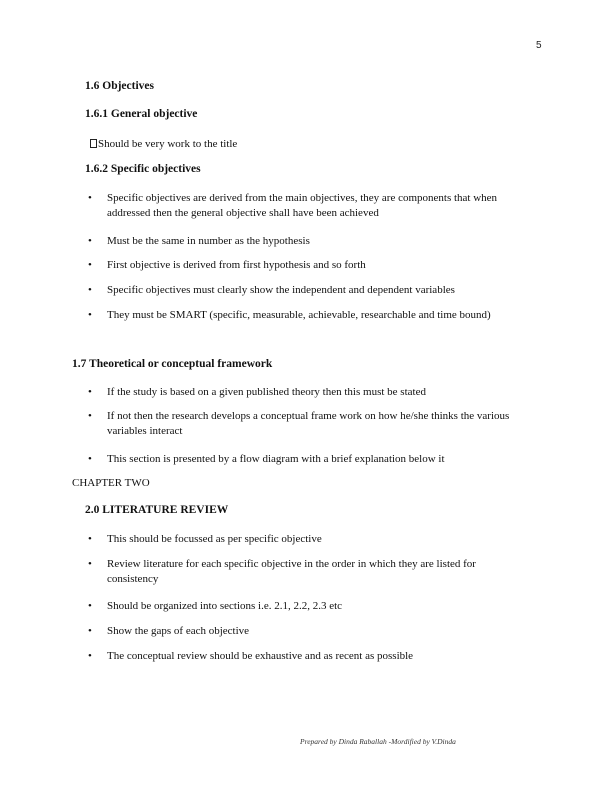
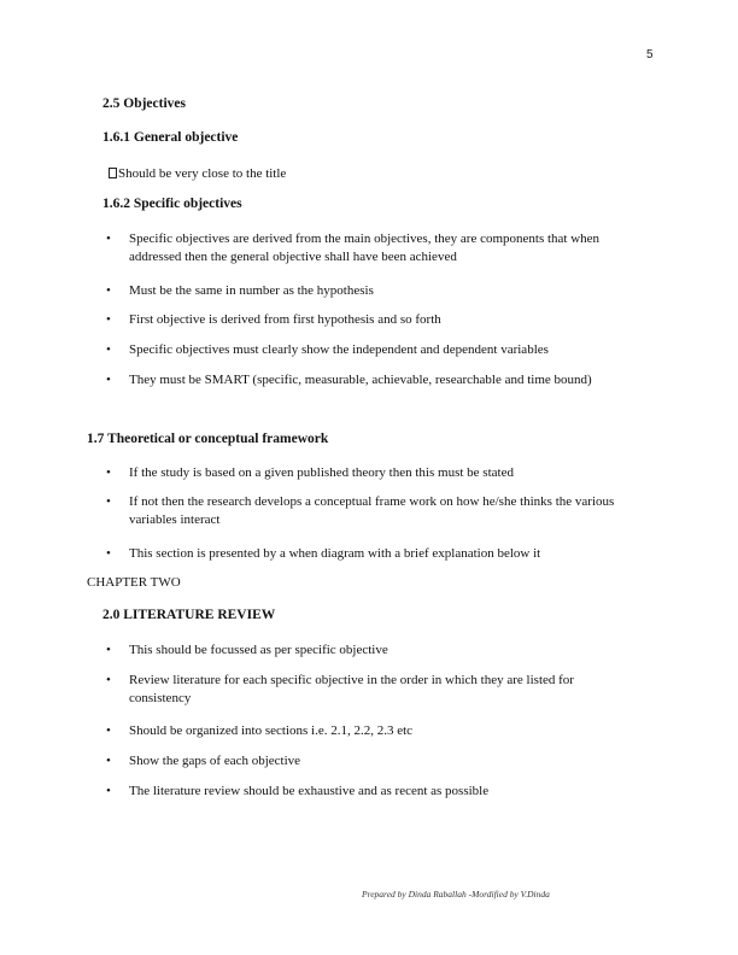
  5
- 1.6 Objectives
+ 2.5 Objectives
  1.6.1 General objective
- Should be very work to the title
+ Should be very close to the title
  1.6.2 Specific objectives
  •
  Specific objectives are derived from the main objectives, they are components that when addressed then the general objective shall have been achieved
  •
  Must be the same in number as the hypothesis
  •
  First objective is derived from first hypothesis and so forth
  •
  Specific objectives must clearly show the independent and dependent variables
  •
  They must be SMART (specific, measurable, achievable, researchable and time bound)
  1.7 Theoretical or conceptual framework
  •
  If the study is based on a given published theory then this must be stated
  •
  If not then the research develops a conceptual frame work on how he/she thinks the various variables interact
  •
- This section is presented by a flow diagram with a brief explanation below it
+ This section is presented by a when diagram with a brief explanation below it
  CHAPTER TWO
  2.0 LITERATURE REVIEW
  •
  This should be focussed as per specific objective
  •
  Review literature for each specific objective in the order in which they are listed for consistency
  •
  Should be organized into sections i.e. 2.1, 2.2, 2.3 etc
  •
  Show the gaps of each objective
  •
- The conceptual review should be exhaustive and as recent as possible
+ The literature review should be exhaustive and as recent as possible
  Prepared by Dinda Raballah -Mordified by V.Dinda
